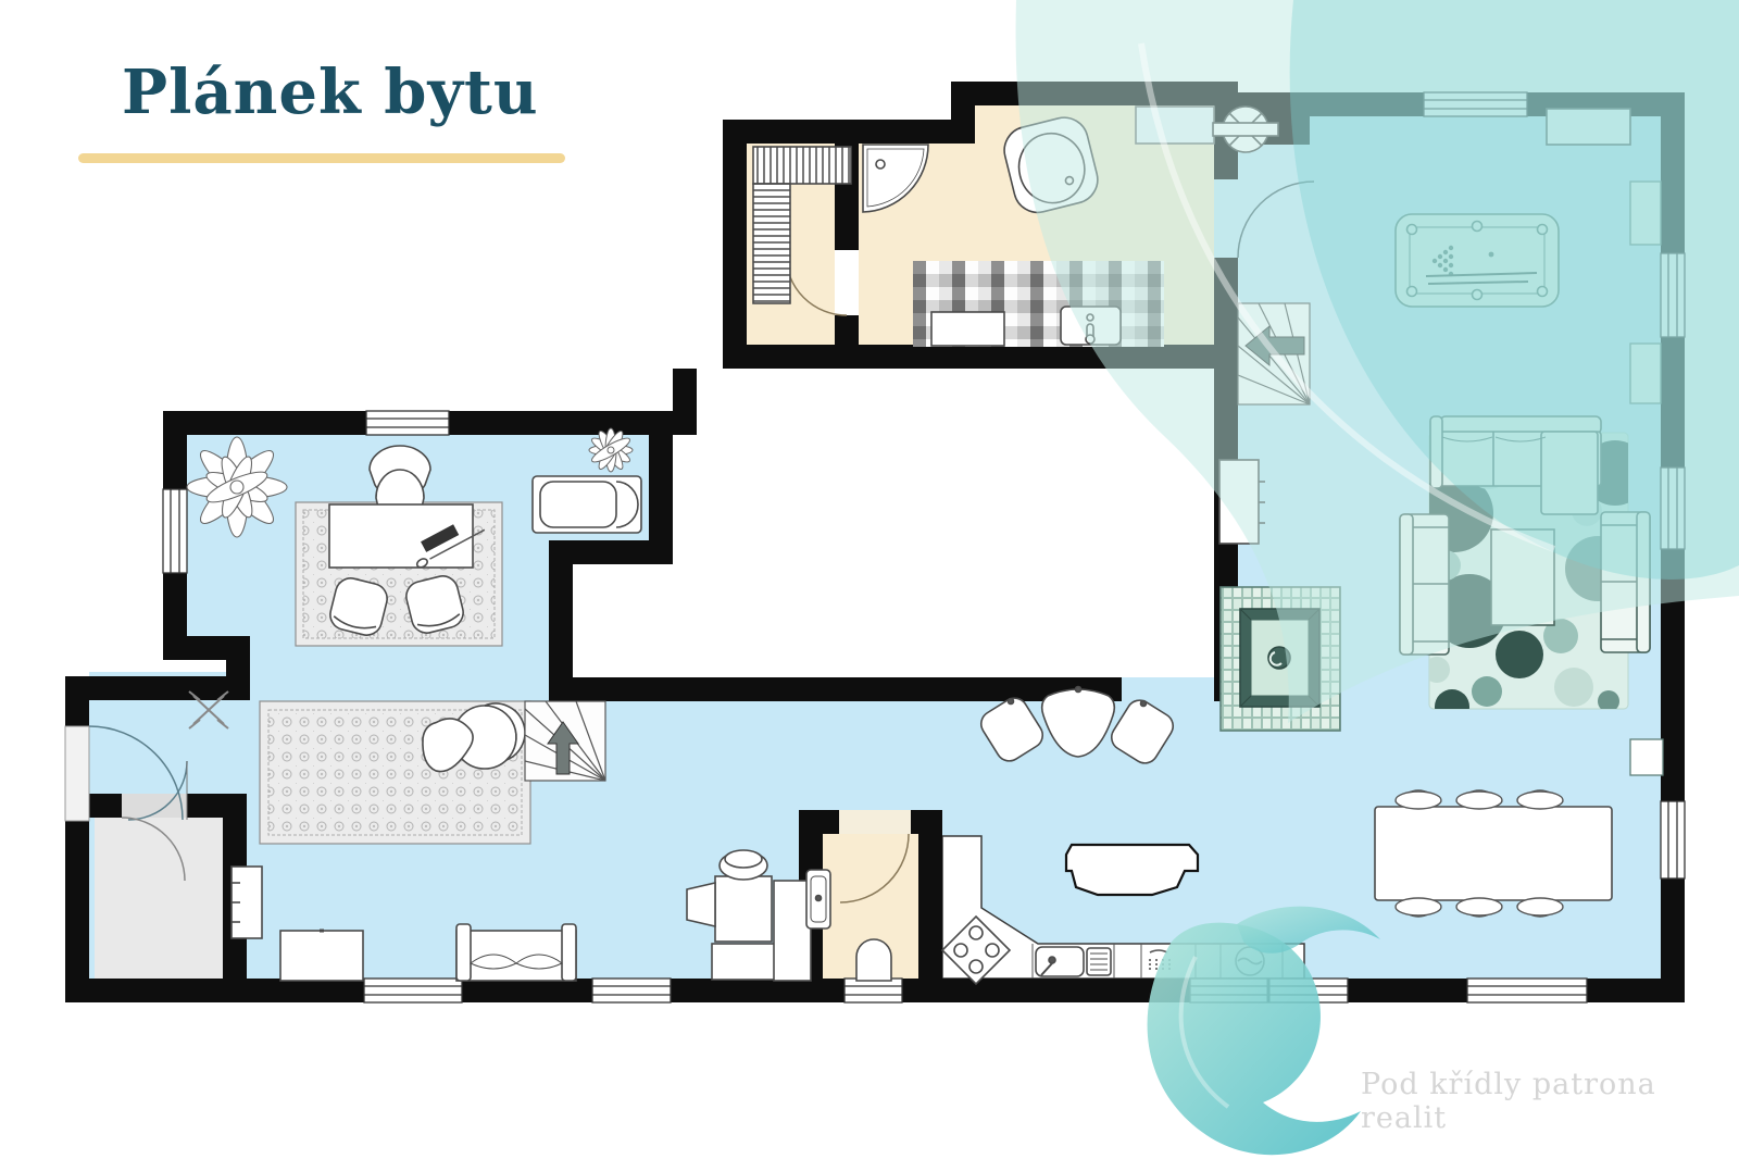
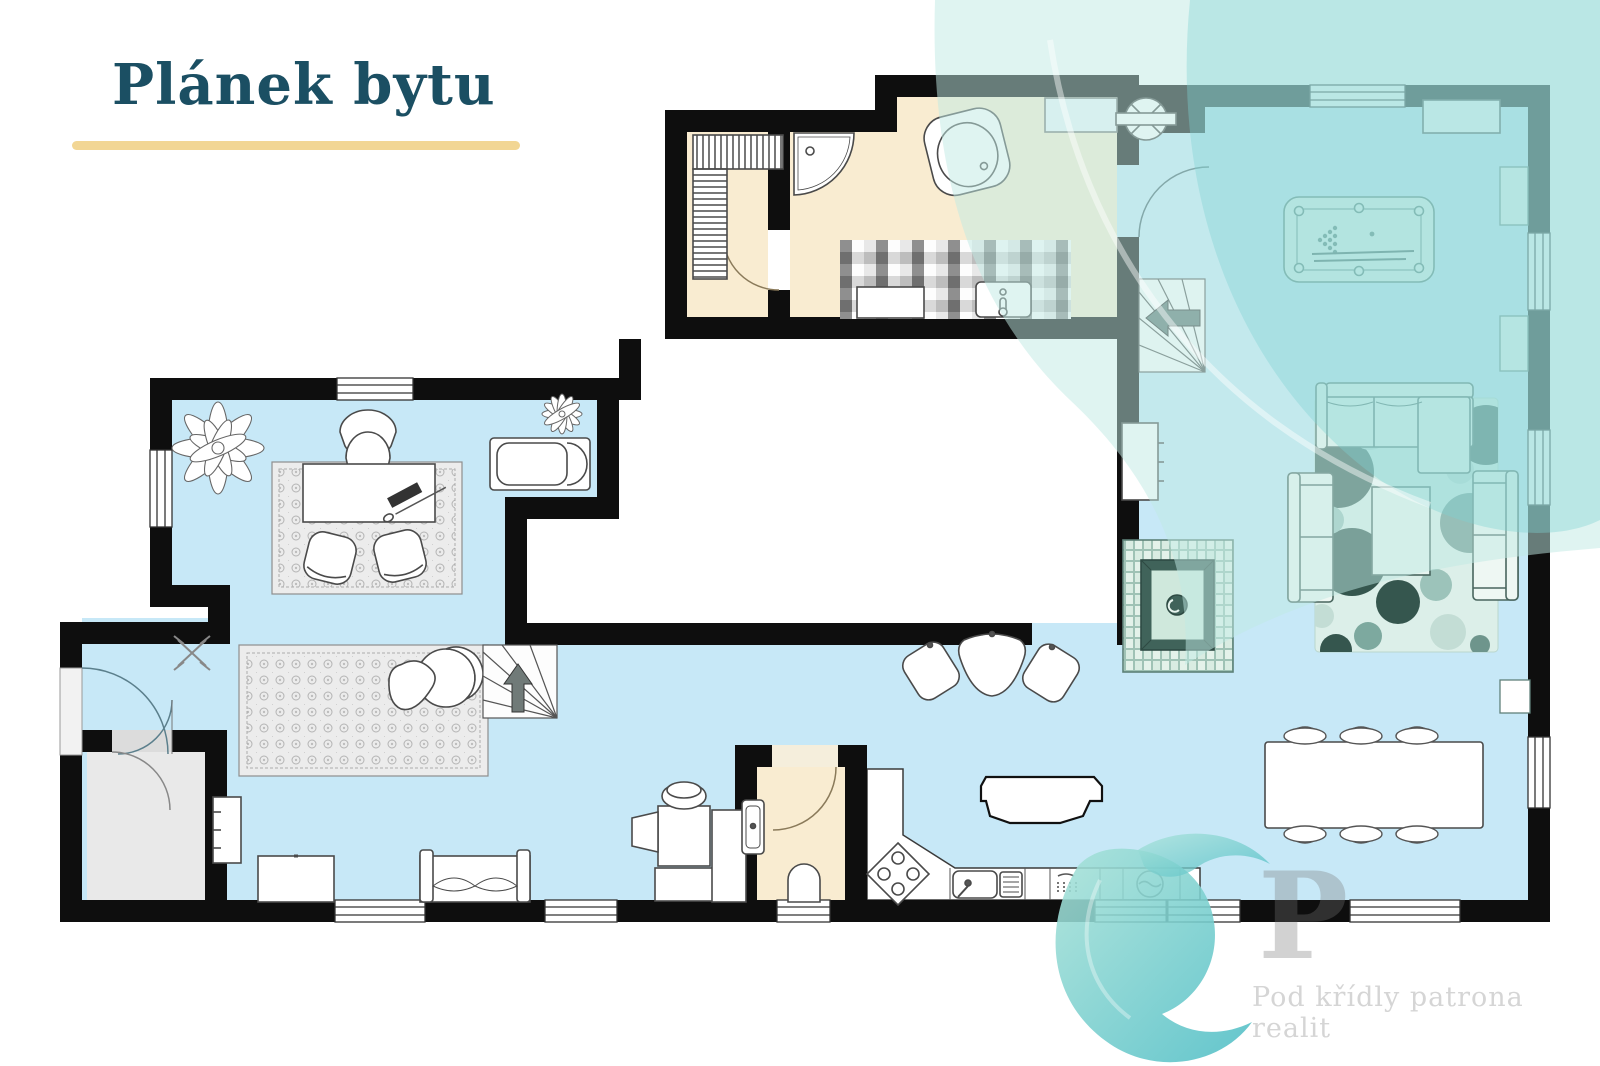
  Plánek bytu
+ P
  Pod křídly patrona realit
